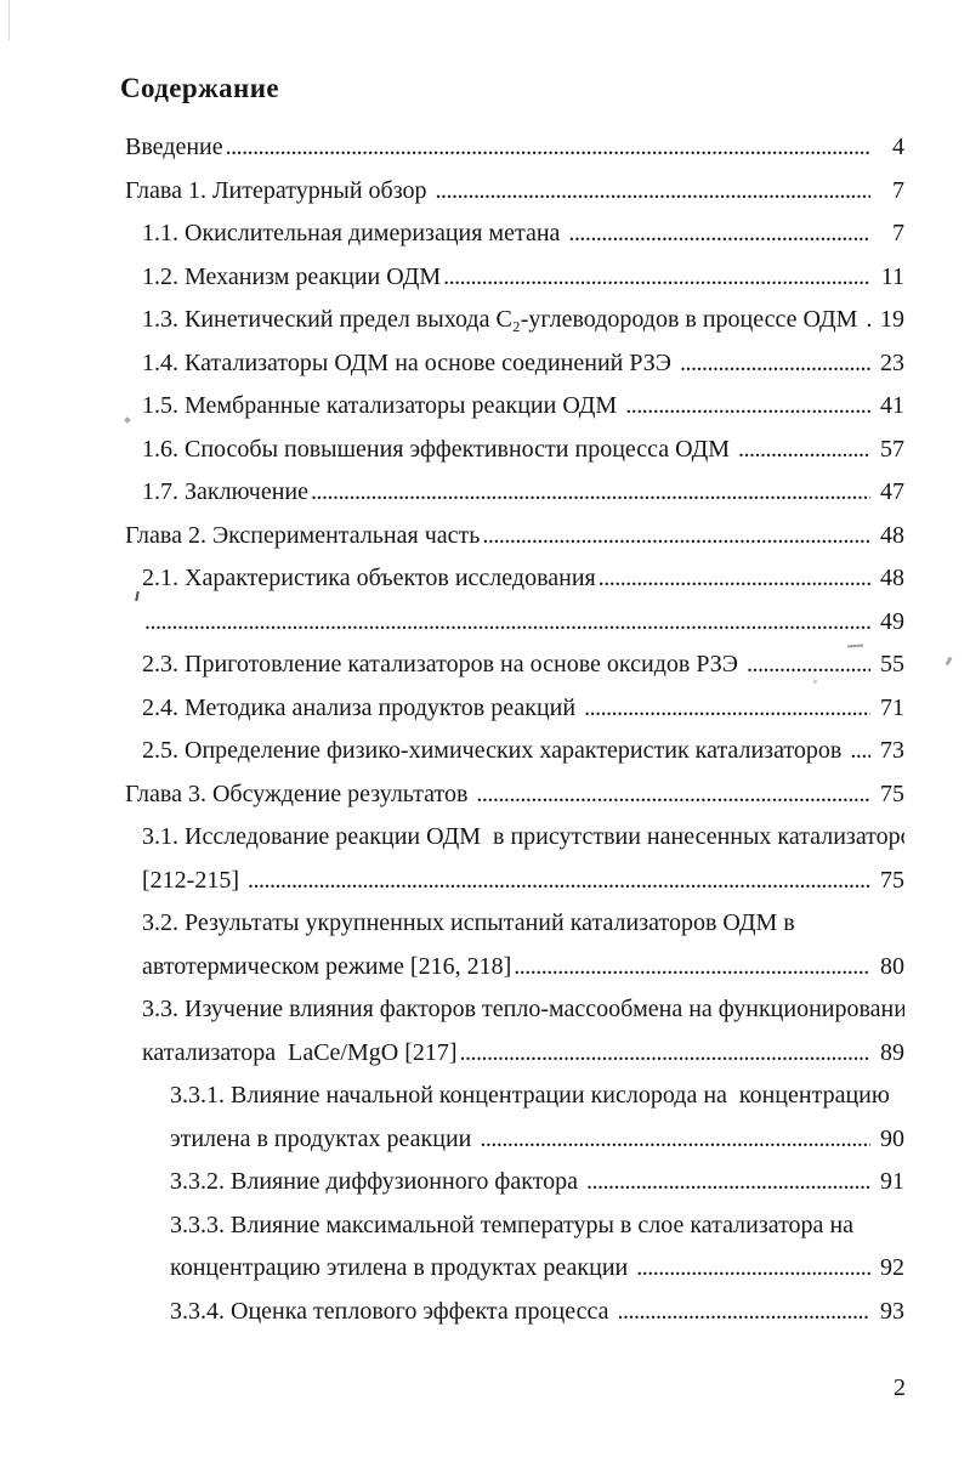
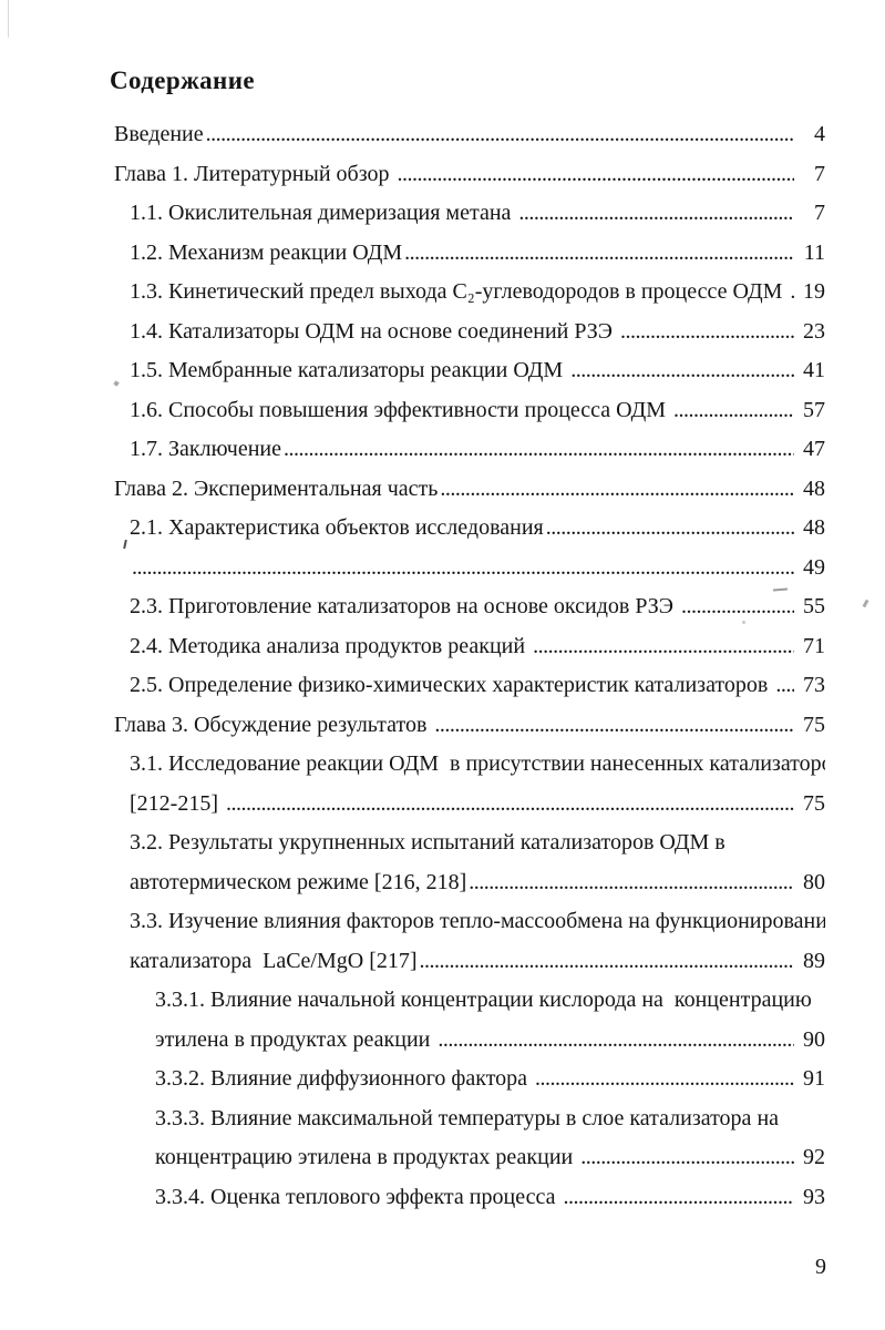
  Содержание
  Введение
  4
  Глава 1. Литературный обзор
  7
  1.1. Окислительная димеризация метана
  7
  1.2. Механизм реакции ОДМ
  11
  1.3. Кинетический предел выхода C₂-углеводородов в процессе ОДМ
  19
  1.4. Катализаторы ОДМ на основе соединений РЗЭ
  23
  1.5. Мембранные катализаторы реакции ОДМ
  41
  1.6. Способы повышения эффективности процесса ОДМ
  57
  1.7. Заключение
  47
  Глава 2. Экспериментальная часть
  48
  2.1. Характеристика объектов исследования
  48
  49
  2.3. Приготовление катализаторов на основе оксидов РЗЭ
  55
  2.4. Методика анализа продуктов реакций
  71
  2.5. Определение физико-химических характеристик катализаторов
  73
  Глава 3. Обсуждение результатов
  75
  3.1. Исследование реакции ОДМ в присутствии нанесенных катализатор
  [212-215]
  75
  3.2. Результаты укрупненных испытаний катализаторов ОДМ в
  автотермическом режиме [216, 218]
  80
  3.3. Изучение влияния факторов тепло-массообмена на функционировани
  катализатора LaCe/MgO [217]
  89
  3.3.1. Влияние начальной концентрации кислорода на концентрацию
  этилена в продуктах реакции
  90
  3.3.2. Влияние диффузионного фактора
  91
  3.3.3. Влияние максимальной температуры в слое катализатора на
  концентрацию этилена в продуктах реакции
  92
  3.3.4. Оценка теплового эффекта процесса
  93
- 2
+ 9
